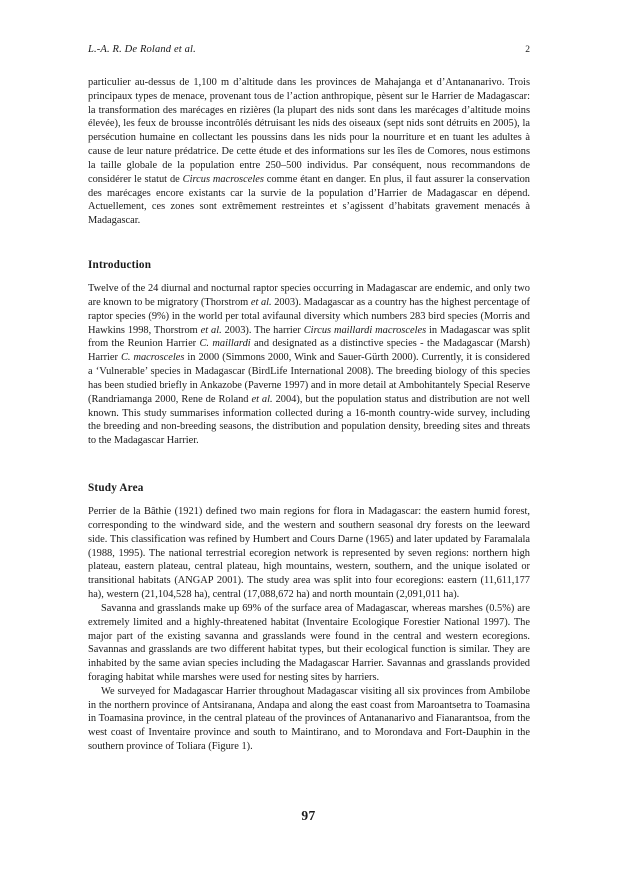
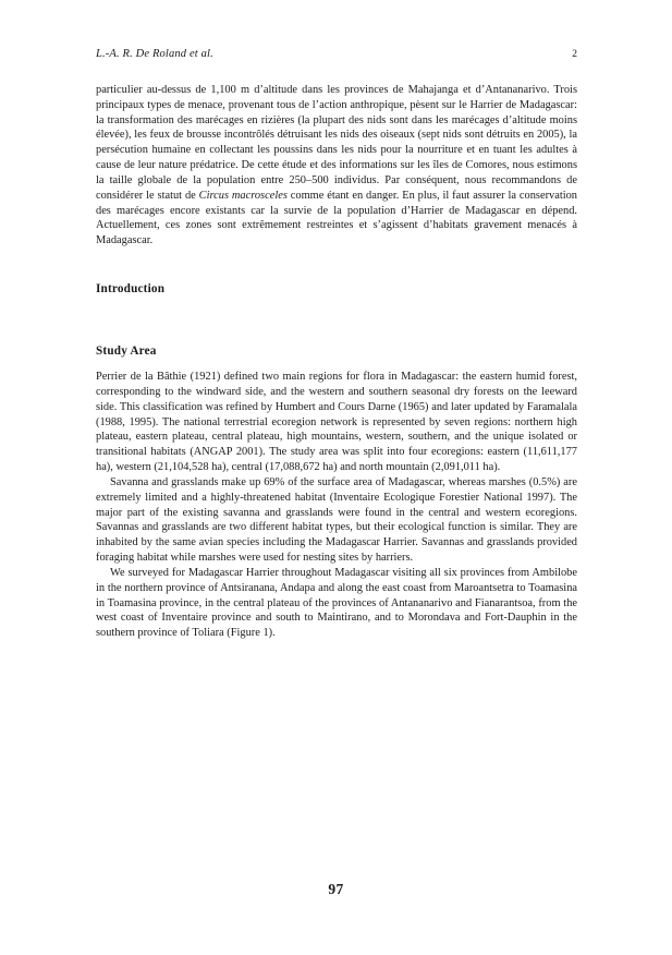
  L.-A. R. De Roland et al.
  2
  particulier au-dessus de 1,100 m d’altitude dans les provinces de Mahajanga et d’Antananarivo. Trois principaux types de menace, provenant tous de l’action anthropique, pèsent sur le Harrier de Madagascar: la transformation des marécages en rizières (la plupart des nids sont dans les marécages d’altitude moins élevée), les feux de brousse incontrôlés détruisant les nids des oiseaux (sept nids sont détruits en 2005), la persécution humaine en collectant les poussins dans les nids pour la nourriture et en tuant les adultes à cause de leur nature prédatrice. De cette étude et des informations sur les îles de Comores, nous estimons la taille globale de la population entre 250–500 individus. Par conséquent, nous recommandons de considérer le statut de Circus macrosceles comme étant en danger. En plus, il faut assurer la conservation des marécages encore existants car la survie de la population d’Harrier de Madagascar en dépend. Actuellement, ces zones sont extrêmement restreintes et s’agissent d’habitats gravement menacés à Madagascar.
  Introduction
- Twelve of the 24 diurnal and nocturnal raptor species occurring in Madagascar are endemic, and only two are known to be migratory (Thorstrom et al. 2003). Madagascar as a country has the highest percentage of raptor species (9%) in the world per total avifaunal diversity which numbers 283 bird species (Morris and Hawkins 1998, Thorstrom et al. 2003). The harrier Circus maillardi macrosceles in Madagascar was split from the Reunion Harrier C. maillardi and designated as a distinctive species - the Madagascar (Marsh) Harrier C. macrosceles in 2000 (Simmons 2000, Wink and Sauer-Gürth 2000). Currently, it is considered a ‘Vulnerable’ species in Madagascar (BirdLife International 2008). The breeding biology of this species has been studied briefly in Ankazobe (Paverne 1997) and in more detail at Ambohitantely Special Reserve (Randriamanga 2000, Rene de Roland et al. 2004), but the population status and distribution are not well known. This study summarises information collected during a 16-month country-wide survey, including the breeding and non-breeding seasons, the distribution and population density, breeding sites and threats to the Madagascar Harrier.
  Study Area
  Perrier de la Bâthie (1921) defined two main regions for flora in Madagascar: the eastern humid forest, corresponding to the windward side, and the western and southern seasonal dry forests on the leeward side. This classification was refined by Humbert and Cours Darne (1965) and later updated by Faramalala (1988, 1995). The national terrestrial ecoregion network is represented by seven regions: northern high plateau, eastern plateau, central plateau, high mountains, western, southern, and the unique isolated or transitional habitats (ANGAP 2001). The study area was split into four ecoregions: eastern (11,611,177 ha), western (21,104,528 ha), central (17,088,672 ha) and north mountain (2,091,011 ha).
  Savanna and grasslands make up 69% of the surface area of Madagascar, whereas marshes (0.5%) are extremely limited and a highly-threatened habitat (Inventaire Ecologique Forestier National 1997). The major part of the existing savanna and grasslands were found in the central and western ecoregions. Savannas and grasslands are two different habitat types, but their ecological function is similar. They are inhabited by the same avian species including the Madagascar Harrier. Savannas and grasslands provided foraging habitat while marshes were used for nesting sites by harriers.
  We surveyed for Madagascar Harrier throughout Madagascar visiting all six provinces from Ambilobe in the northern province of Antsiranana, Andapa and along the east coast from Maroantsetra to Toamasina in Toamasina province, in the central plateau of the provinces of Antananarivo and Fianarantsoa, from the west coast of Inventaire province and south to Maintirano, and to Morondava and Fort-Dauphin in the southern province of Toliara (Figure 1).
  97
